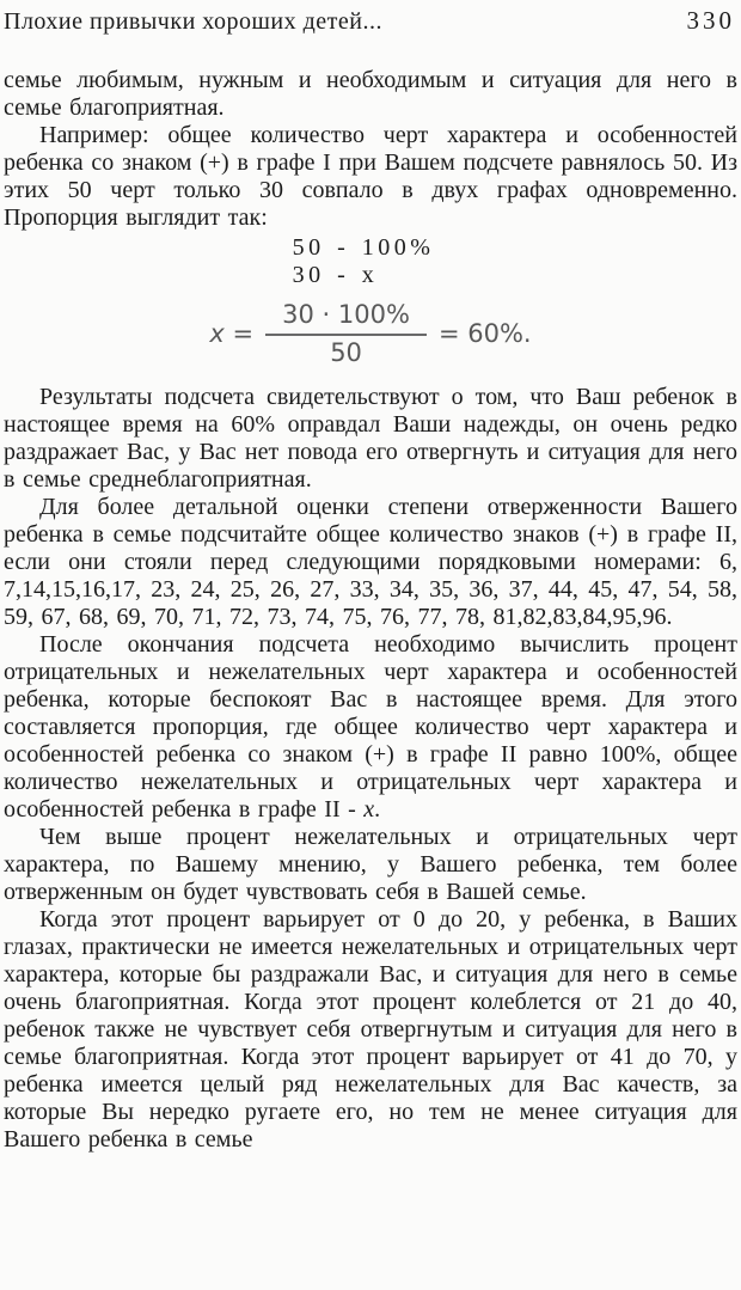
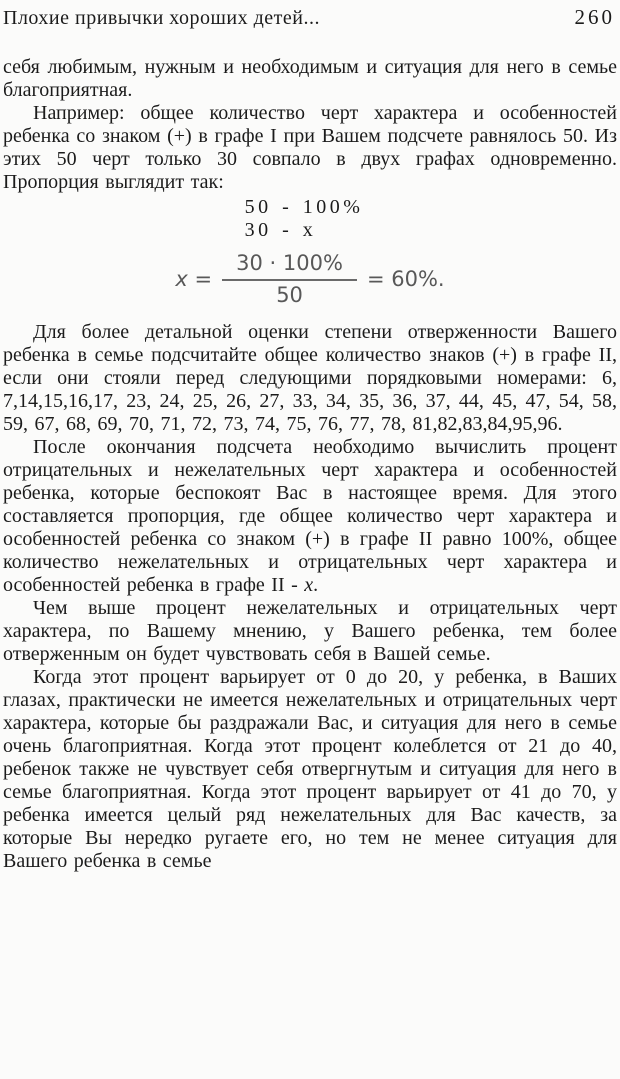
  Плохие привычки хороших детей...
- 330
+ 260
- семье любимым, нужным и необходимым и ситуация для него в семье благоприятная.
+ себя любимым, нужным и необходимым и ситуация для него в семье благоприятная.
  Например: общее количество черт характера и особенностей ребенка со знаком (+) в графе I при Вашем подсчете равнялось 50. Из этих 50 черт только 30 совпало в двух графах одновременно. Пропорция выглядит так:
  50 - 100%
  30 - x
  x =
  30 · 100%
  50
  = 60%.
- Результаты подсчета свидетельствуют о том, что Ваш ребенок в настоящее время на 60% оправдал Ваши надежды, он очень редко раздражает Вас, у Вас нет повода его отвергнуть и ситуация для него в семье среднеблагоприятная.
  Для более детальной оценки степени отверженности Вашего ребенка в семье подсчитайте общее количество знаков (+) в графе II, если они стояли перед следующими порядковыми номерами: 6, 7,14,15,16,17, 23, 24, 25, 26, 27, 33, 34, 35, 36, 37, 44, 45, 47, 54, 58, 59, 67, 68, 69, 70, 71, 72, 73, 74, 75, 76, 77, 78, 81,82,83,84,95,96.
  После окончания подсчета необходимо вычислить процент отрицательных и нежелательных черт характера и особенностей ребенка, которые беспокоят Вас в настоящее время. Для этого составляется пропорция, где общее количество черт характера и особенностей ребенка со знаком (+) в графе II равно 100%, общее количество нежелательных и отрицательных черт характера и особенностей ребенка в графе II - x.
  Чем выше процент нежелательных и отрицательных черт характера, по Вашему мнению, у Вашего ребенка, тем более отверженным он будет чувствовать себя в Вашей семье.
  Когда этот процент варьирует от 0 до 20, у ребенка, в Ваших глазах, практически не имеется нежелательных и отрицательных черт характера, которые бы раздражали Вас, и ситуация для него в семье очень благоприятная. Когда этот процент колеблется от 21 до 40, ребенок также не чувствует себя отвергнутым и ситуация для него в семье благоприятная. Когда этот процент варьирует от 41 до 70, у ребенка имеется целый ряд нежелательных для Вас качеств, за которые Вы нередко ругаете его, но тем не менее ситуация для Вашего ребенка в семье
